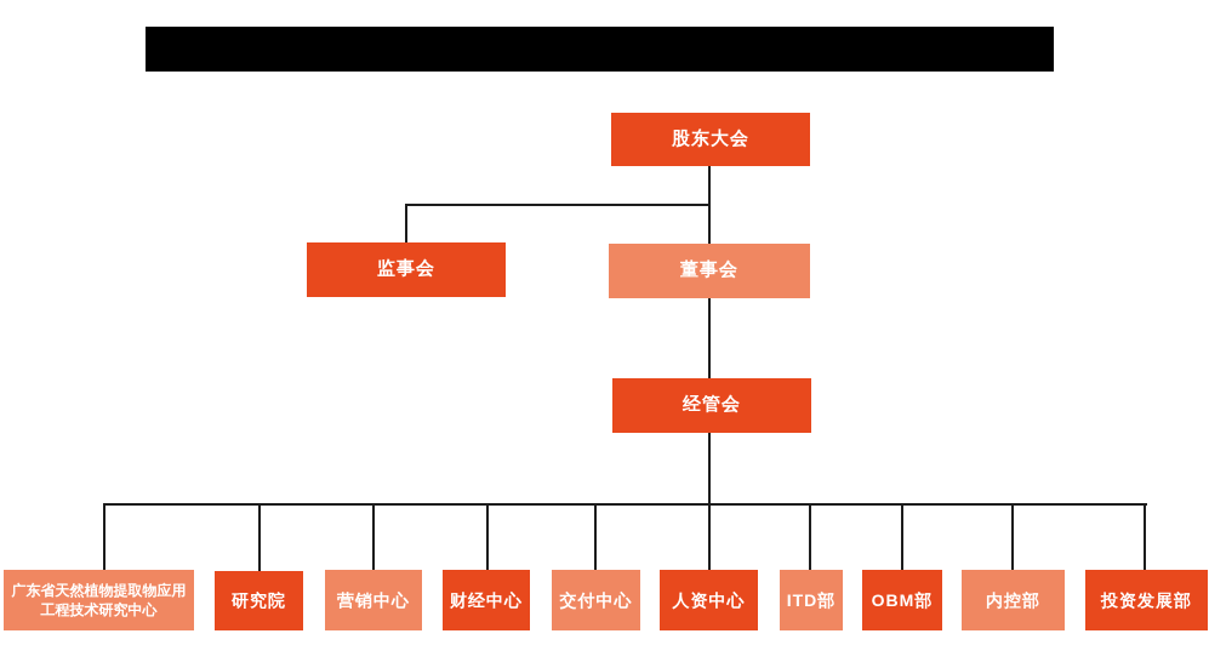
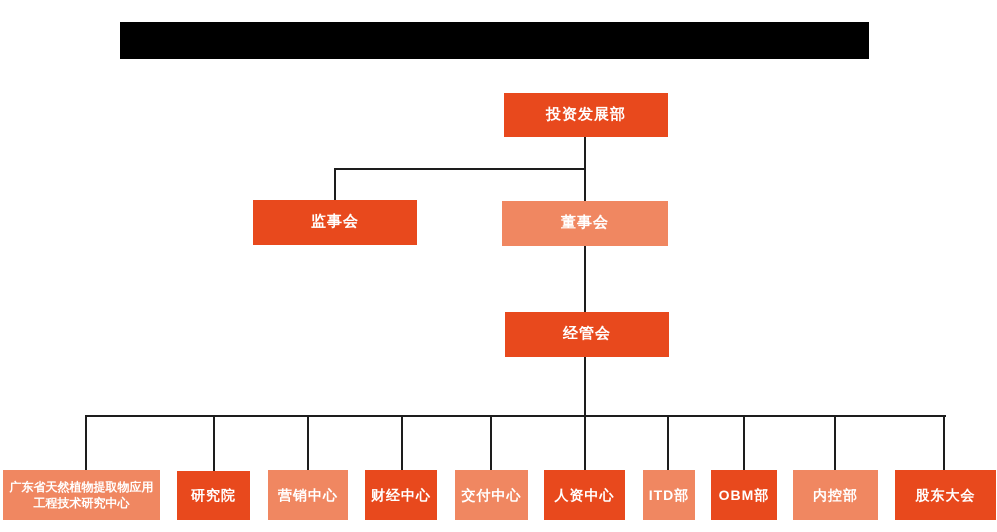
- 股东大会
+ 投资发展部
  监事会
  董事会
  经管会
  广东省天然植物提取物应用工程技术研究中心
  研究院
  营销中心
  财经中心
  交付中心
  人资中心
  ITD部
  OBM部
  内控部
- 投资发展部
+ 股东大会
